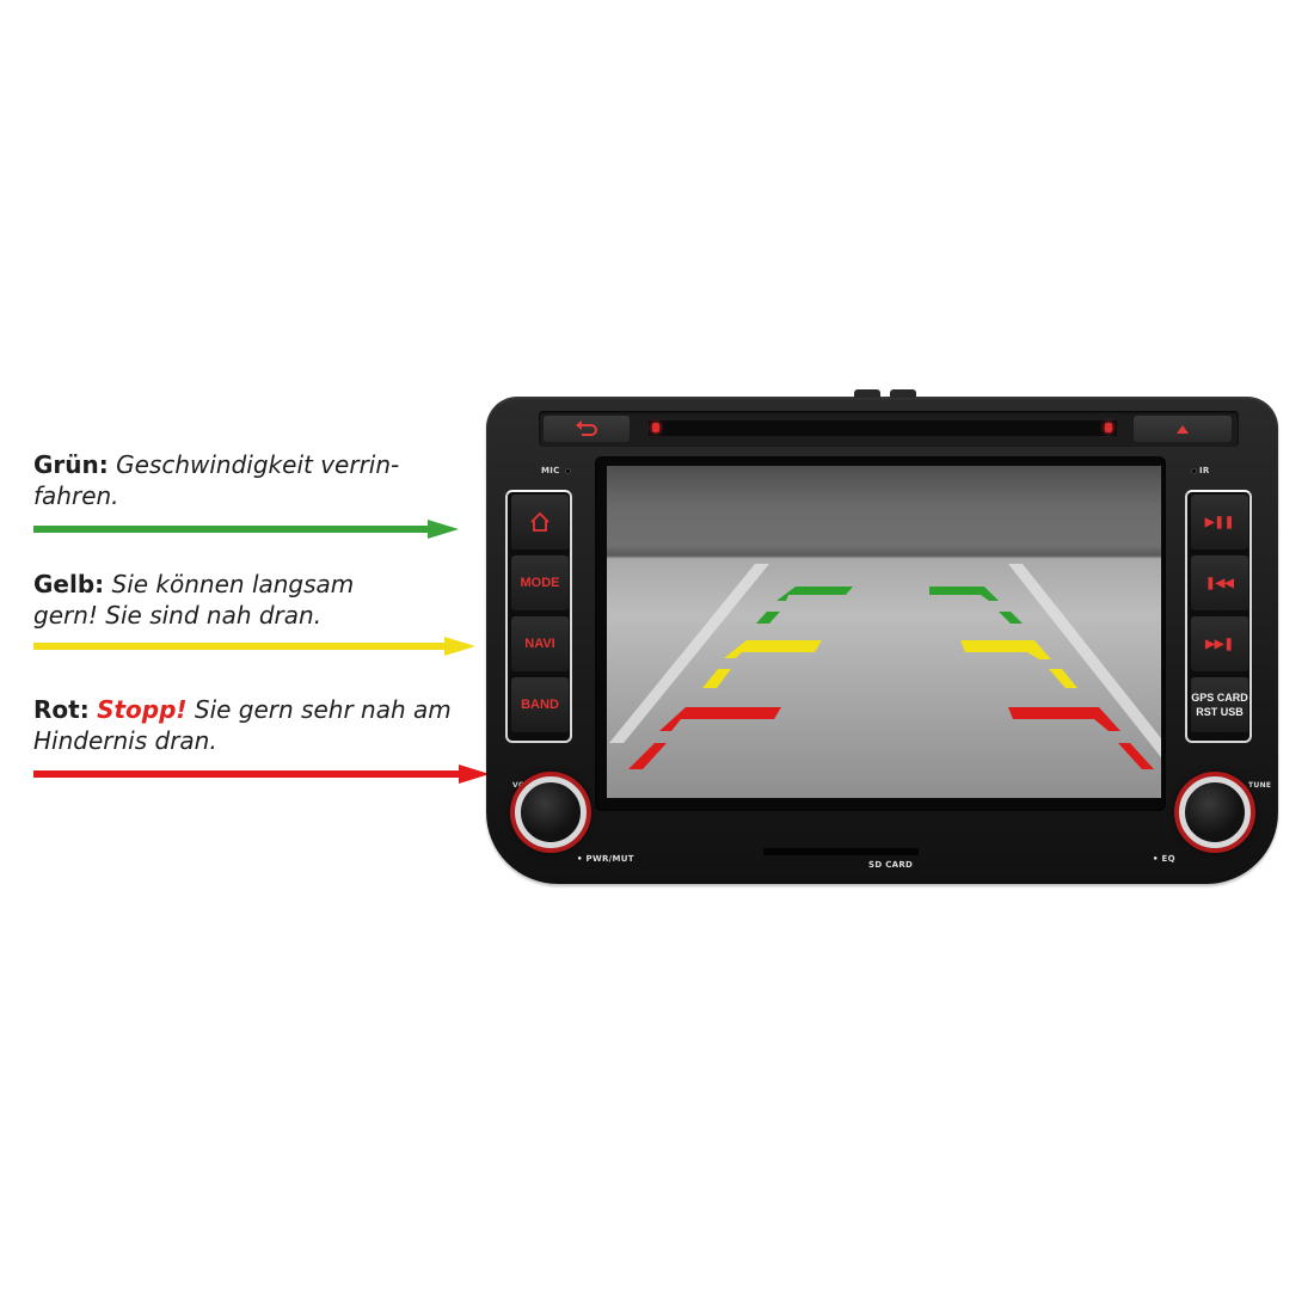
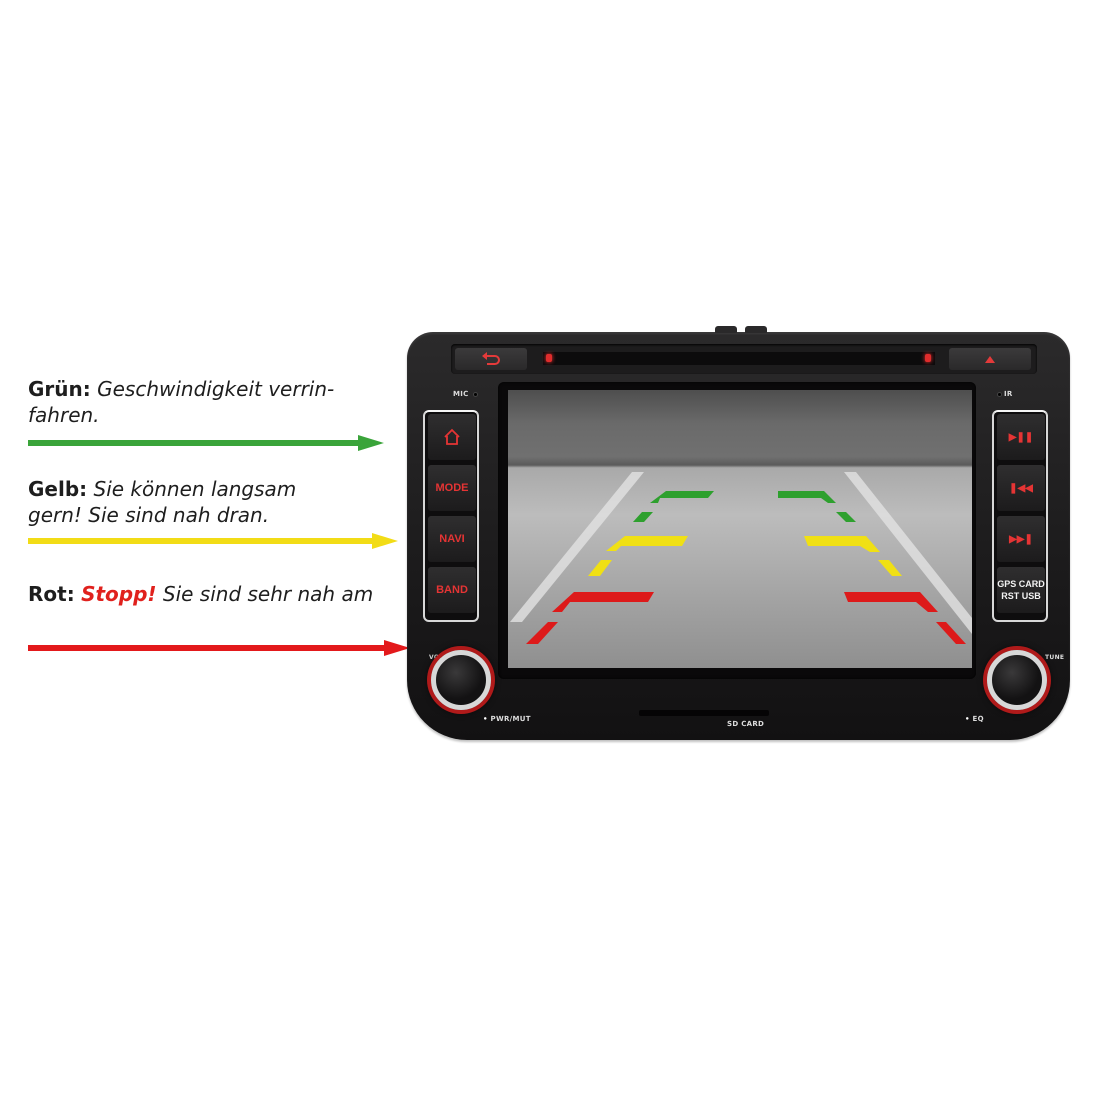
  Grün: Geschwindigkeit verrin-
  fahren.
  Gelb: Sie können langsam
  gern! Sie sind nah dran.
- Rot: Stopp! Sie gern sehr nah am
+ Rot: Stopp! Sie sind sehr nah am
- Hindernis dran.
  MIC
  IR
  MODE
  NAVI
  BAND
  ▶❚❚
  ❚◀◀
  ▶▶❚
  GPS CARD
  RST USB
  • PWR/MUT
  SD CARD
  • EQ
